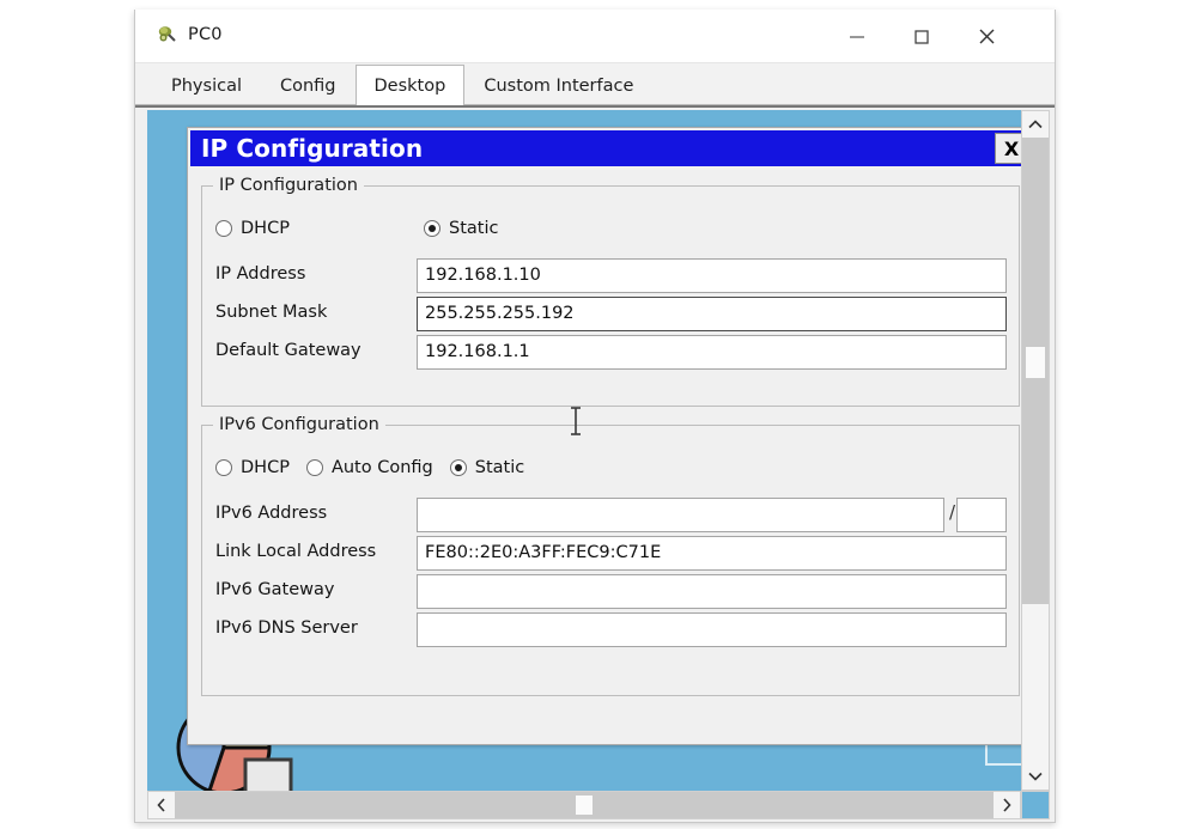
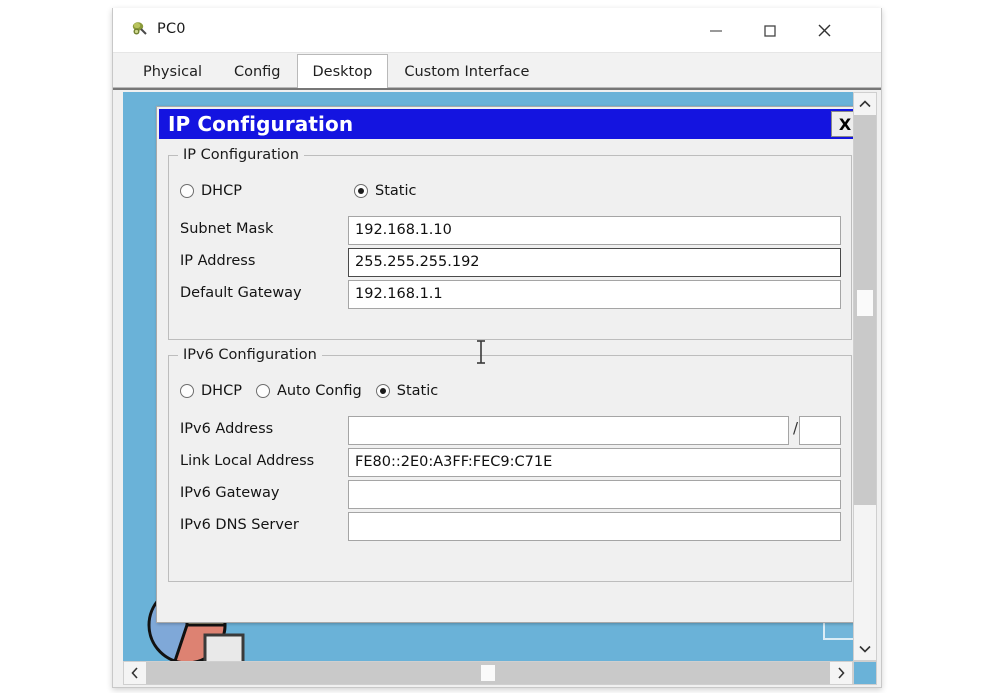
  PC0
  Physical
  Config
  Desktop
  Custom Interface
  IP Configuration
  X
  IP Configuration
  DHCP
  Static
- IP Address
+ Subnet Mask
  192.168.1.10
- Subnet Mask
+ IP Address
  255.255.255.192
  Default Gateway
  192.168.1.1
  IPv6 Configuration
  DHCP
  Auto Config
  Static
  IPv6 Address
  /
  Link Local Address
  FE80::2E0:A3FF:FEC9:C71E
  IPv6 Gateway
  IPv6 DNS Server
